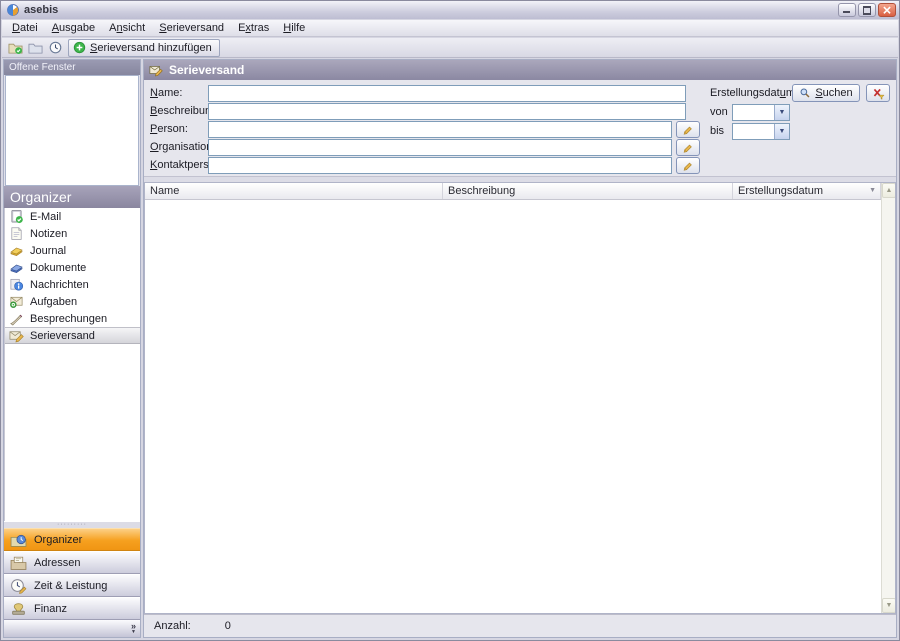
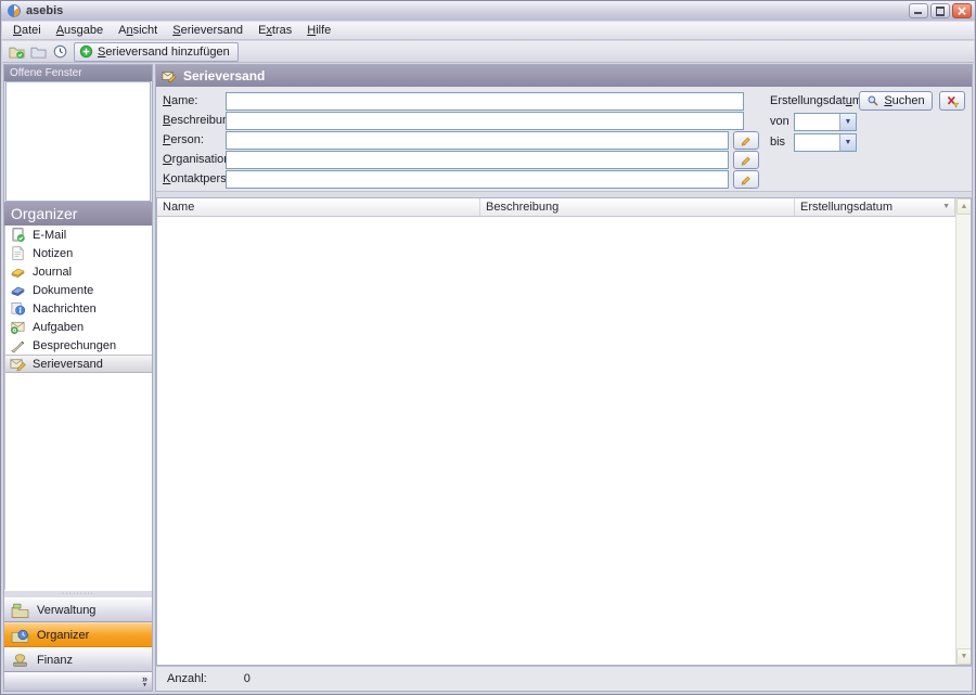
  asebis
  Datei
  Ausgabe
  Ansicht
  Serieversand
  Extras
  Hilfe
  Serieversand hinzufügen
  Offene Fenster
  Organizer
  E-Mail
  Notizen
  Journal
  Dokumente
  Nachrichten
  Aufgaben
  Besprechungen
  Serieversand
+ Verwaltung
  Organizer
- Adressen
- Zeit & Leistung
  Finanz
  »
  Serieversand
  Name:
  Beschreibu
  Person:
  Organisatio
  Kontaktpers
  Erstellungsdatum
  von
  bis
  Suchen
  Name
  Beschreibung
  Erstellungsdatum
  Anzahl:
  0
